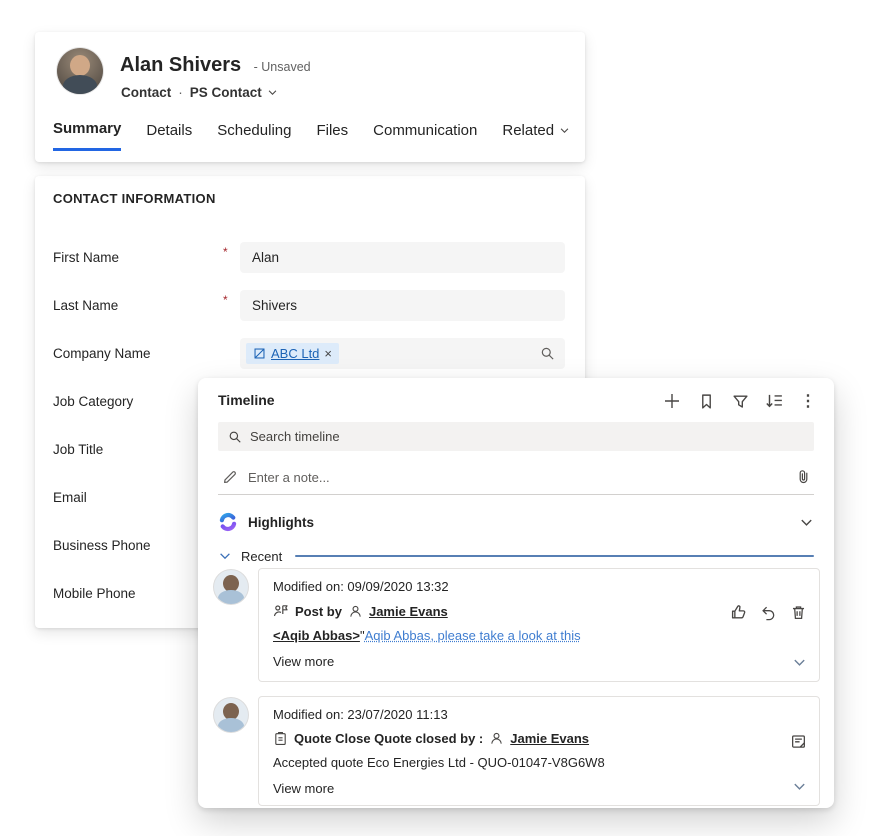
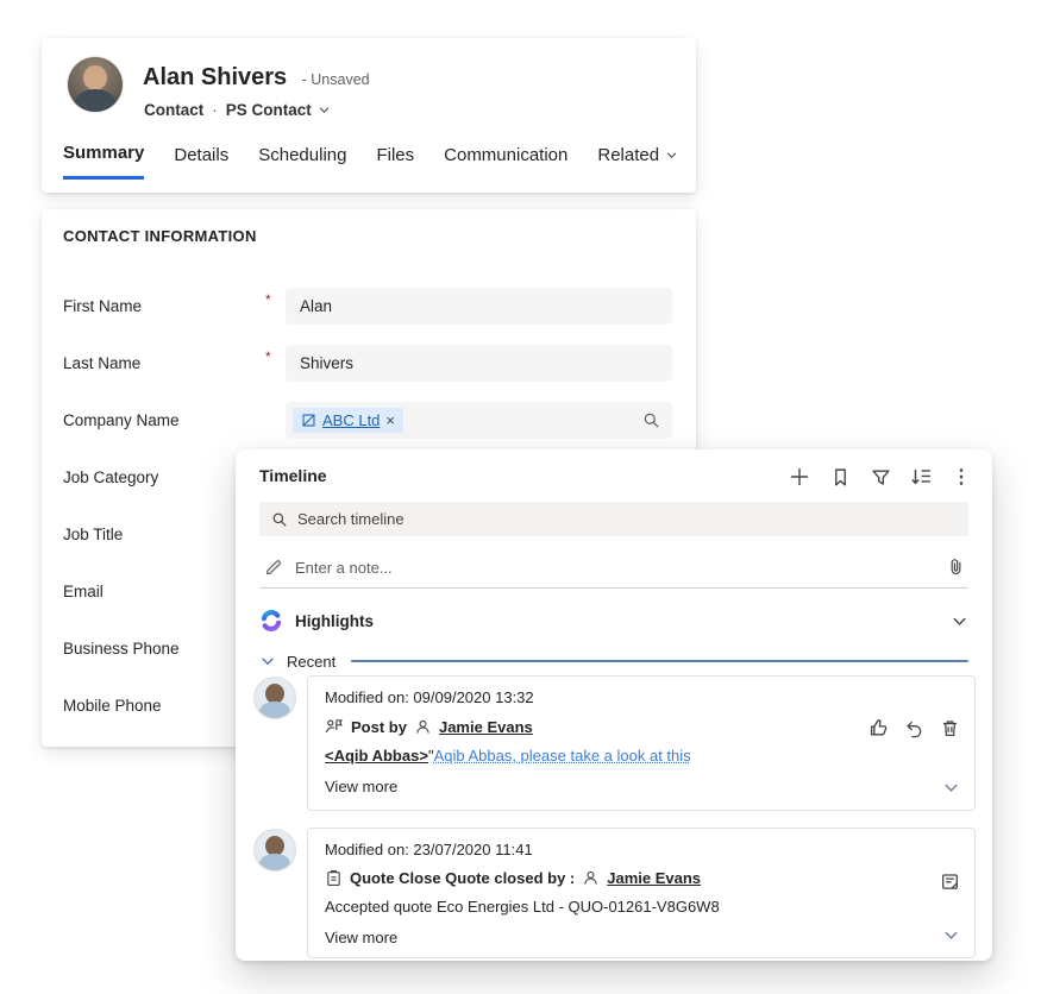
  Alan Shivers - Unsaved
  Contact
  ·
  PS Contact
  Summary
  Details
  Scheduling
  Files
  Communication
  Related
  CONTACT INFORMATION
  First Name
  *
  Alan
  Last Name
  *
  Shivers
  Company Name
  ABC Ltd
  ×
  Job Category
  Job Title
  Email
  Business Phone
  Mobile Phone
  Timeline
  ⋮
  Search timeline
  Enter a note...
  Highlights
  Recent
  Modified on: 09/09/2020 13:32
  Post by
  Jamie Evans
  <Aqib Abbas>"Aqib Abbas, please take a look at this
  View more
- Modified on: 23/07/2020 11:13
+ Modified on: 23/07/2020 11:41
  Quote Close Quote closed by :
  Jamie Evans
- Accepted quote Eco Energies Ltd - QUO-01047-V8G6W8
+ Accepted quote Eco Energies Ltd - QUO-01261-V8G6W8
  View more
